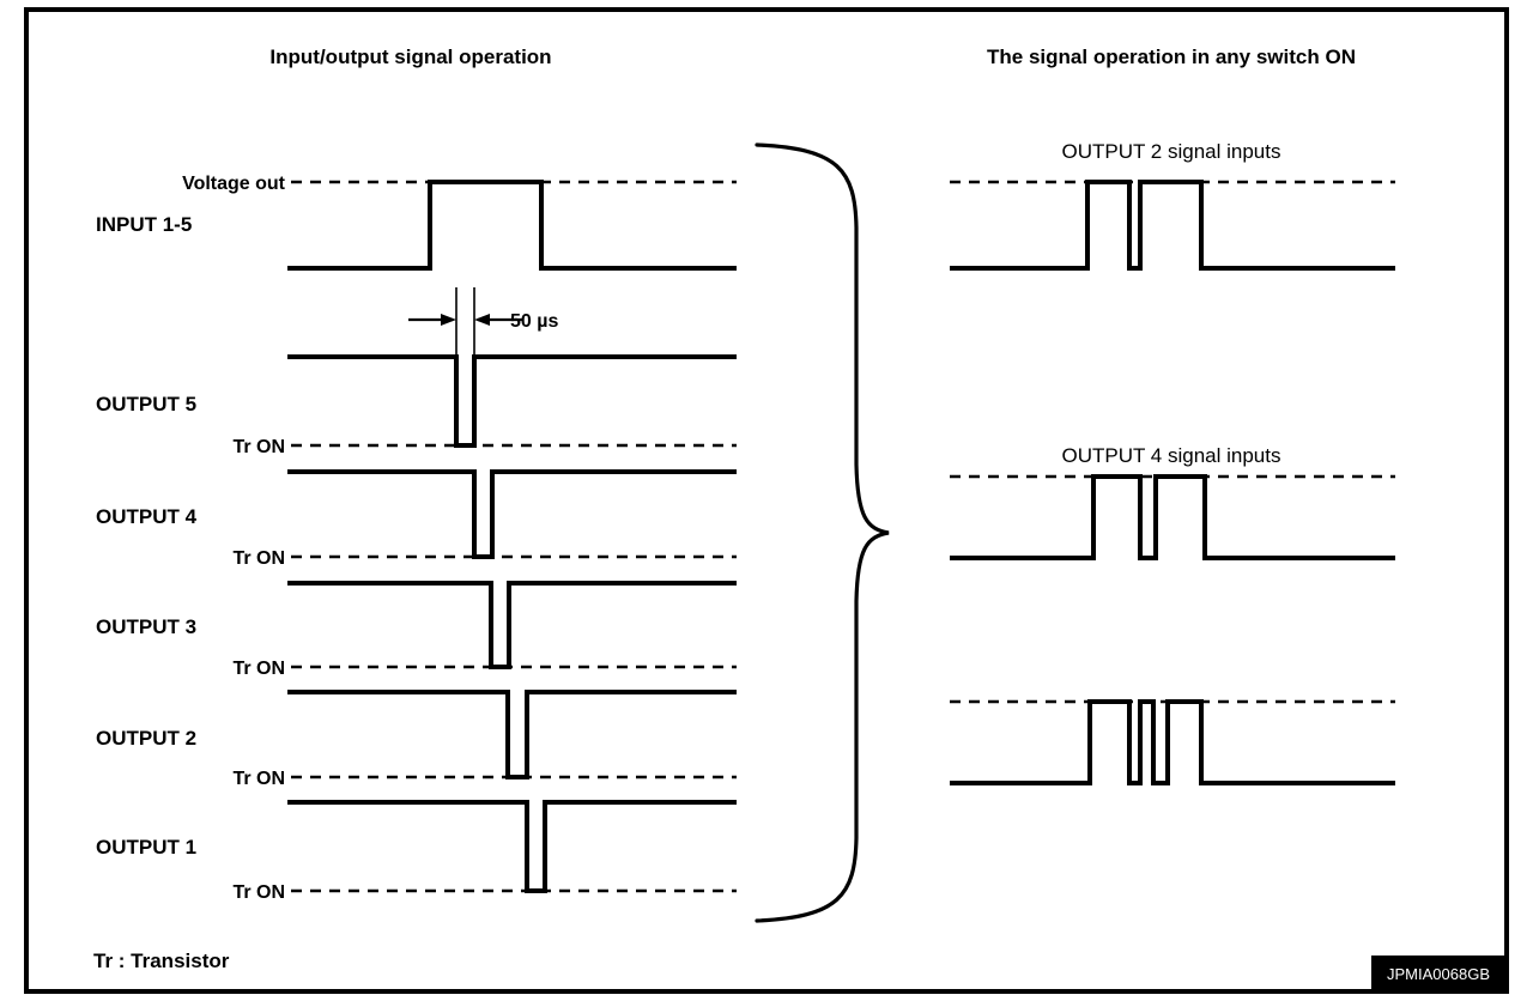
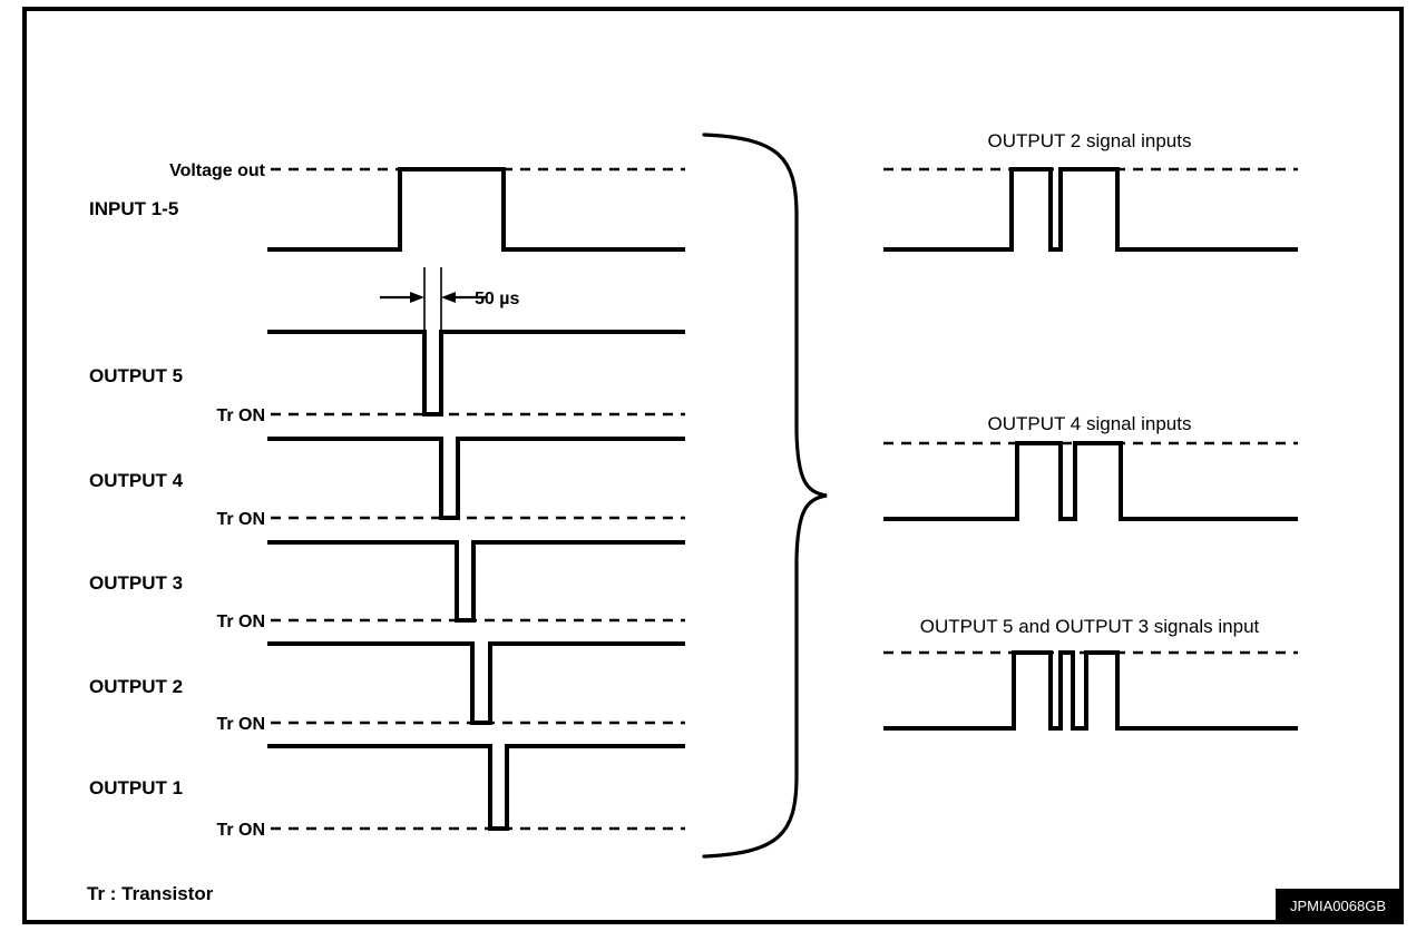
- Input/output signal operation
- The signal operation in any switch ON
  Voltage out
  INPUT 1-5
  50 µs
  OUTPUT 5
  Tr ON
  OUTPUT 4
  Tr ON
  OUTPUT 3
  Tr ON
  OUTPUT 2
  Tr ON
  OUTPUT 1
  Tr ON
  OUTPUT 2 signal inputs
  OUTPUT 4 signal inputs
+ OUTPUT 5 and OUTPUT 3 signals input
  Tr : Transistor
  JPMIA0068GB
